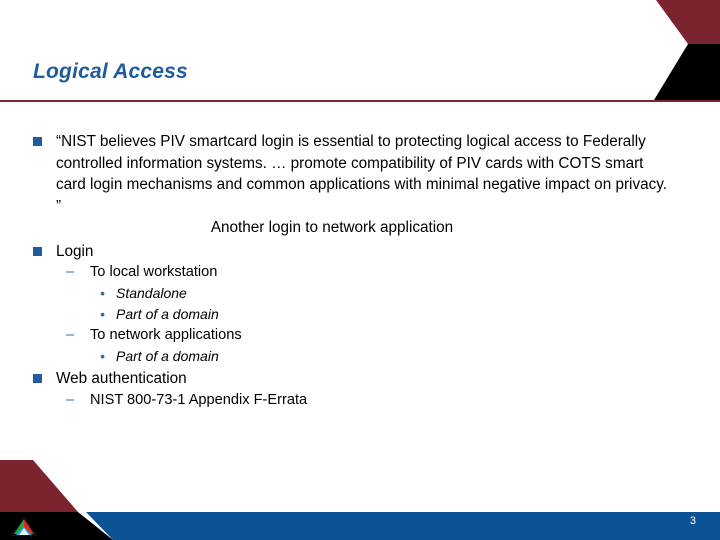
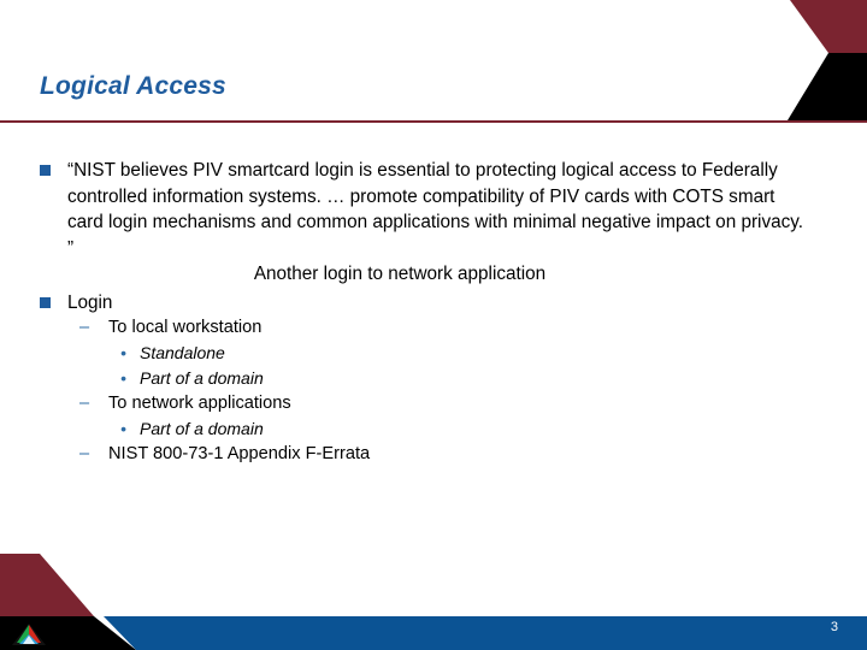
  Logical Access
  “NIST believes PIV smartcard login is essential to protecting logical access to Federally controlled information systems. … promote compatibility of PIV cards with COTS smart card login mechanisms and common applications with minimal negative impact on privacy. ”
  Another login to network application
  Login
  –
  To local workstation
  •
  Standalone
  •
  Part of a domain
  –
  To network applications
  •
  Part of a domain
- Web authentication
  –
  NIST 800-73-1 Appendix F-Errata
  3
